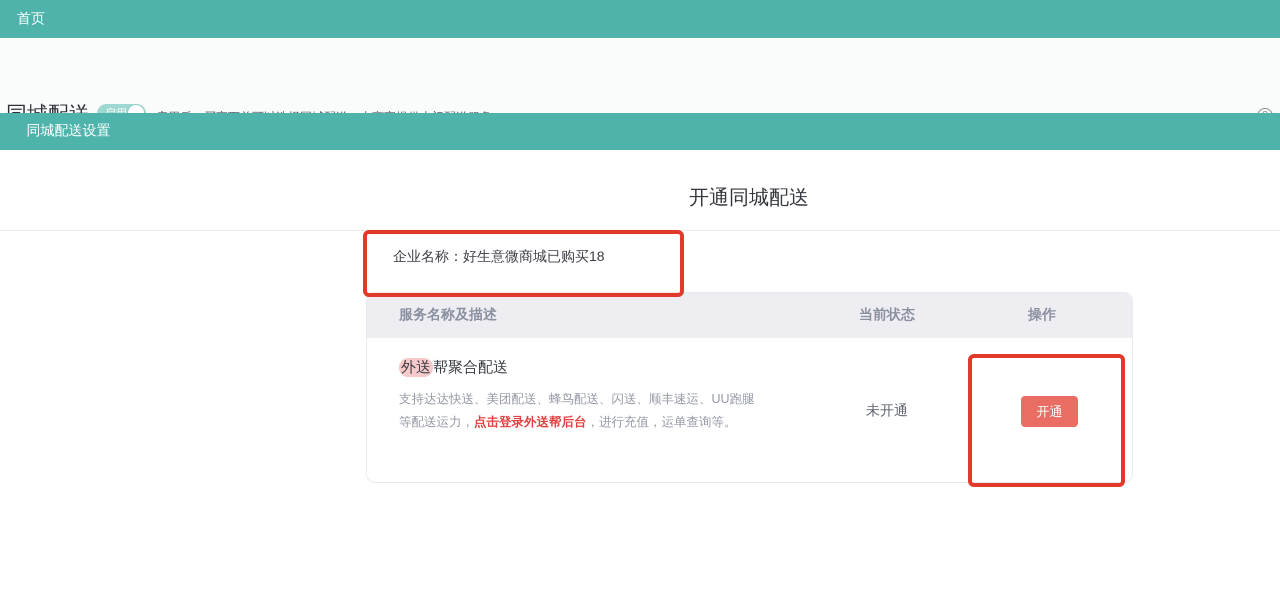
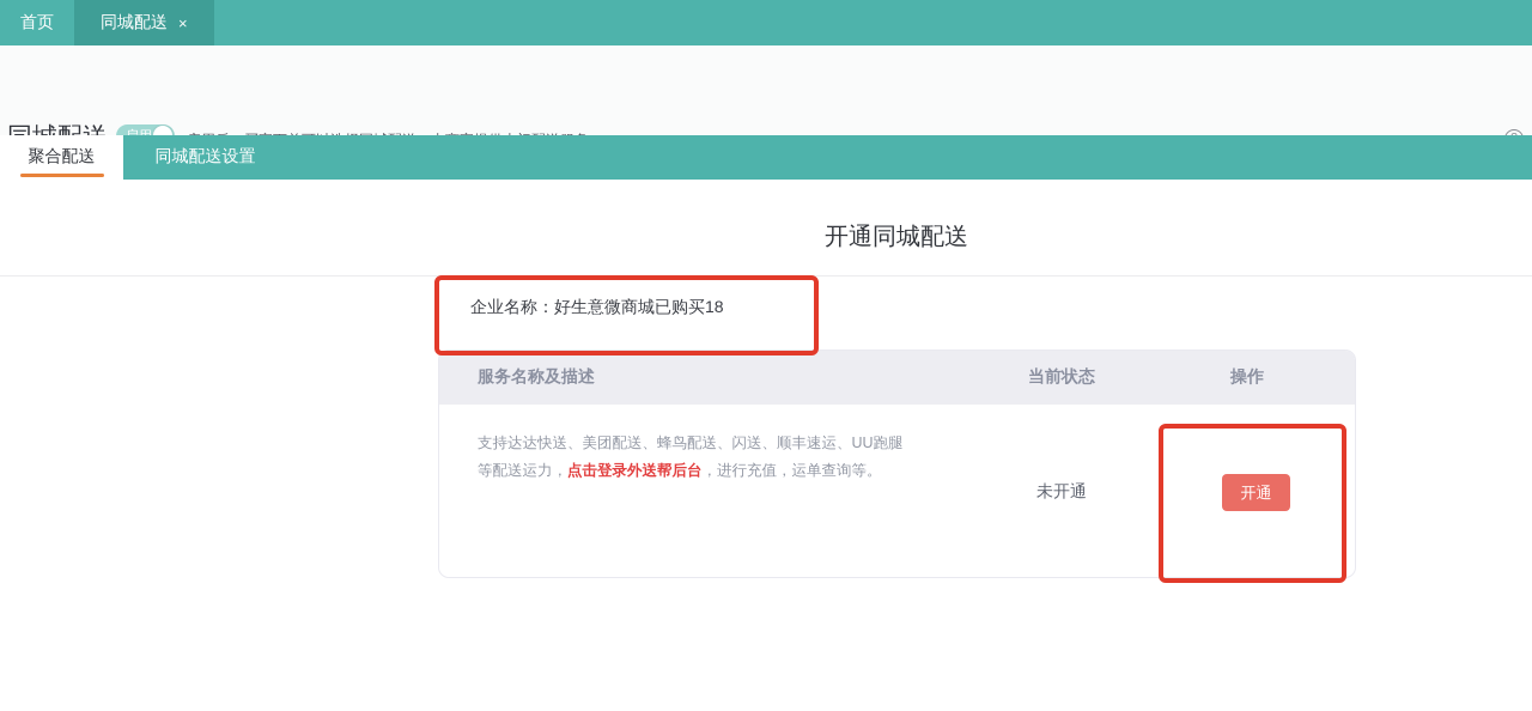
  首页
+ 同城配送
+ ×
+ 聚合配送
  同城配送设置
  开通同城配送
  企业名称：好生意微商城已购买18
  服务名称及描述
  当前状态
  操作
- 外送帮聚合配送
  支持达达快送、美团配送、蜂鸟配送、闪送、顺丰速运、UU跑腿等配送运力，点击登录外送帮后台，进行充值，运单查询等。
  未开通
  开通
